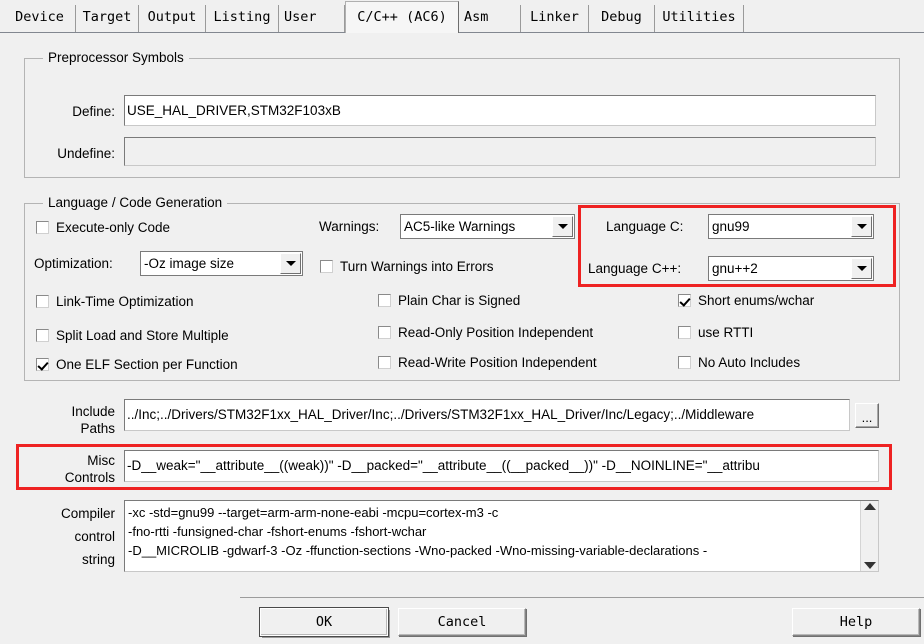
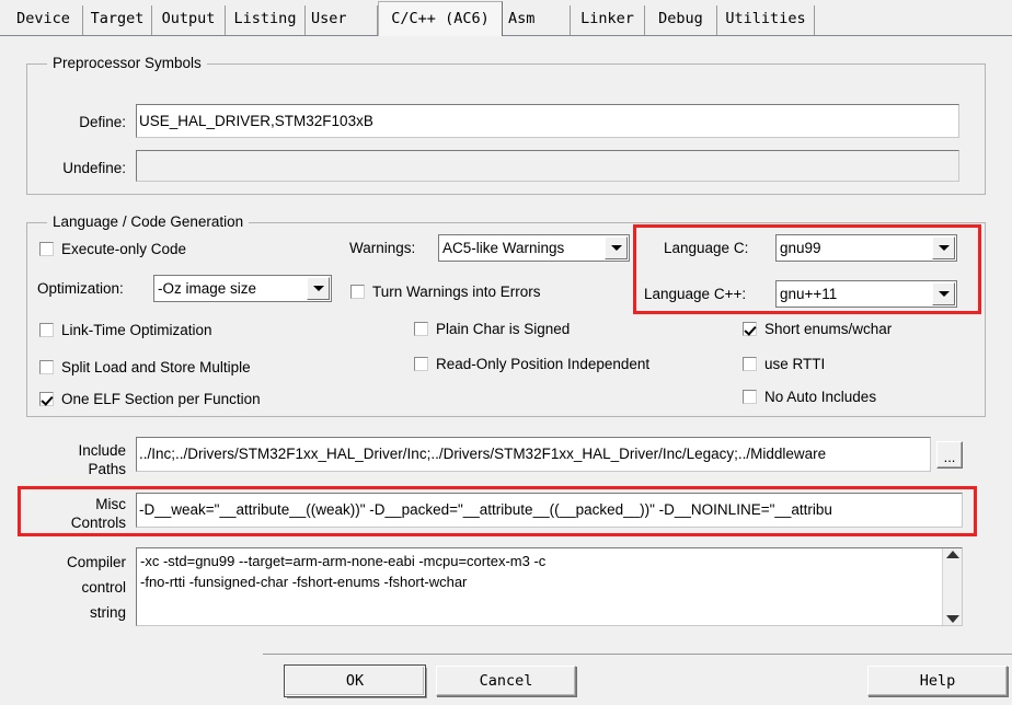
  Device
  Target
  Output
  Listing
  User
  C/C++ (AC6)
  Asm
  Linker
  Debug
  Utilities
  Preprocessor Symbols
  Define:
  USE_HAL_DRIVER,STM32F103xB
  Undefine:
  Language / Code Generation
  Execute-only Code
  Optimization:
  -Oz image size
  Link-Time Optimization
  Split Load and Store Multiple
  One ELF Section per Function
  Warnings:
  AC5-like Warnings
  Turn Warnings into Errors
  Plain Char is Signed
  Read-Only Position Independent
- Read-Write Position Independent
  Language C:
  gnu99
  Language C++:
- gnu++2
+ gnu++11
  Short enums/wchar
  use RTTI
  No Auto Includes
  Include
  Paths
  ../Inc;../Drivers/STM32F1xx_HAL_Driver/Inc;../Drivers/STM32F1xx_HAL_Driver/Inc/Legacy;../Middleware
  ...
  Misc
  Controls
  -D__weak="__attribute__((weak))" -D__packed="__attribute__((__packed__))" -D__NOINLINE="__attribu
  Compiler
  control
  string
  -xc -std=gnu99 --target=arm-arm-none-eabi -mcpu=cortex-m3 -c
  -fno-rtti -funsigned-char -fshort-enums -fshort-wchar
- -D__MICROLIB -gdwarf-3 -Oz -ffunction-sections -Wno-packed -Wno-missing-variable-declarations -
  OK
  Cancel
  Help
